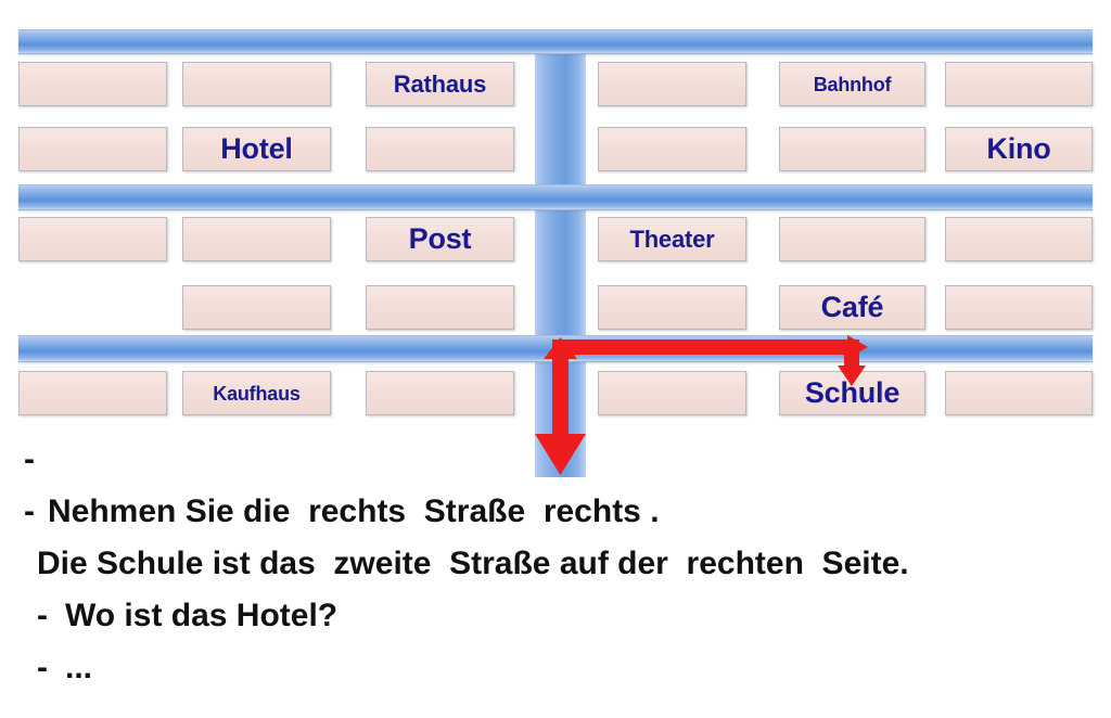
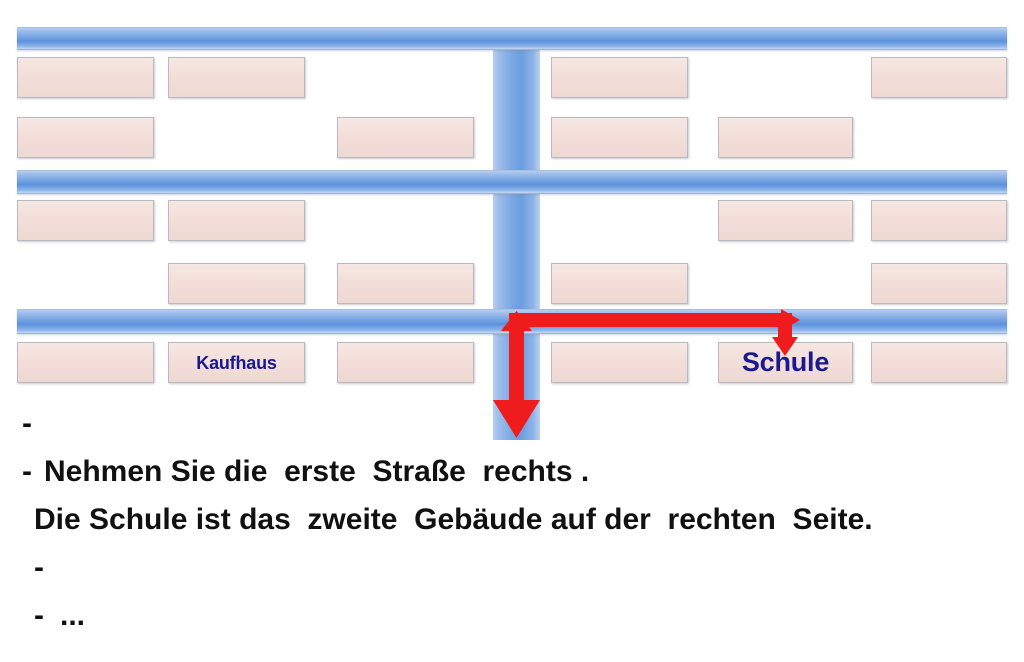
- Rathaus
- Bahnhof
- Hotel
- Kino
- Post
- Theater
- Café
  Kaufhaus
  Schule
  -
  -
- Nehmen Sie die rechts Straße rechts .
+ Nehmen Sie die erste Straße rechts .
- Die Schule ist das zweite Straße auf der rechten Seite.
+ Die Schule ist das zweite Gebäude auf der rechten Seite.
  -
- Wo ist das Hotel?
  -
  ...
